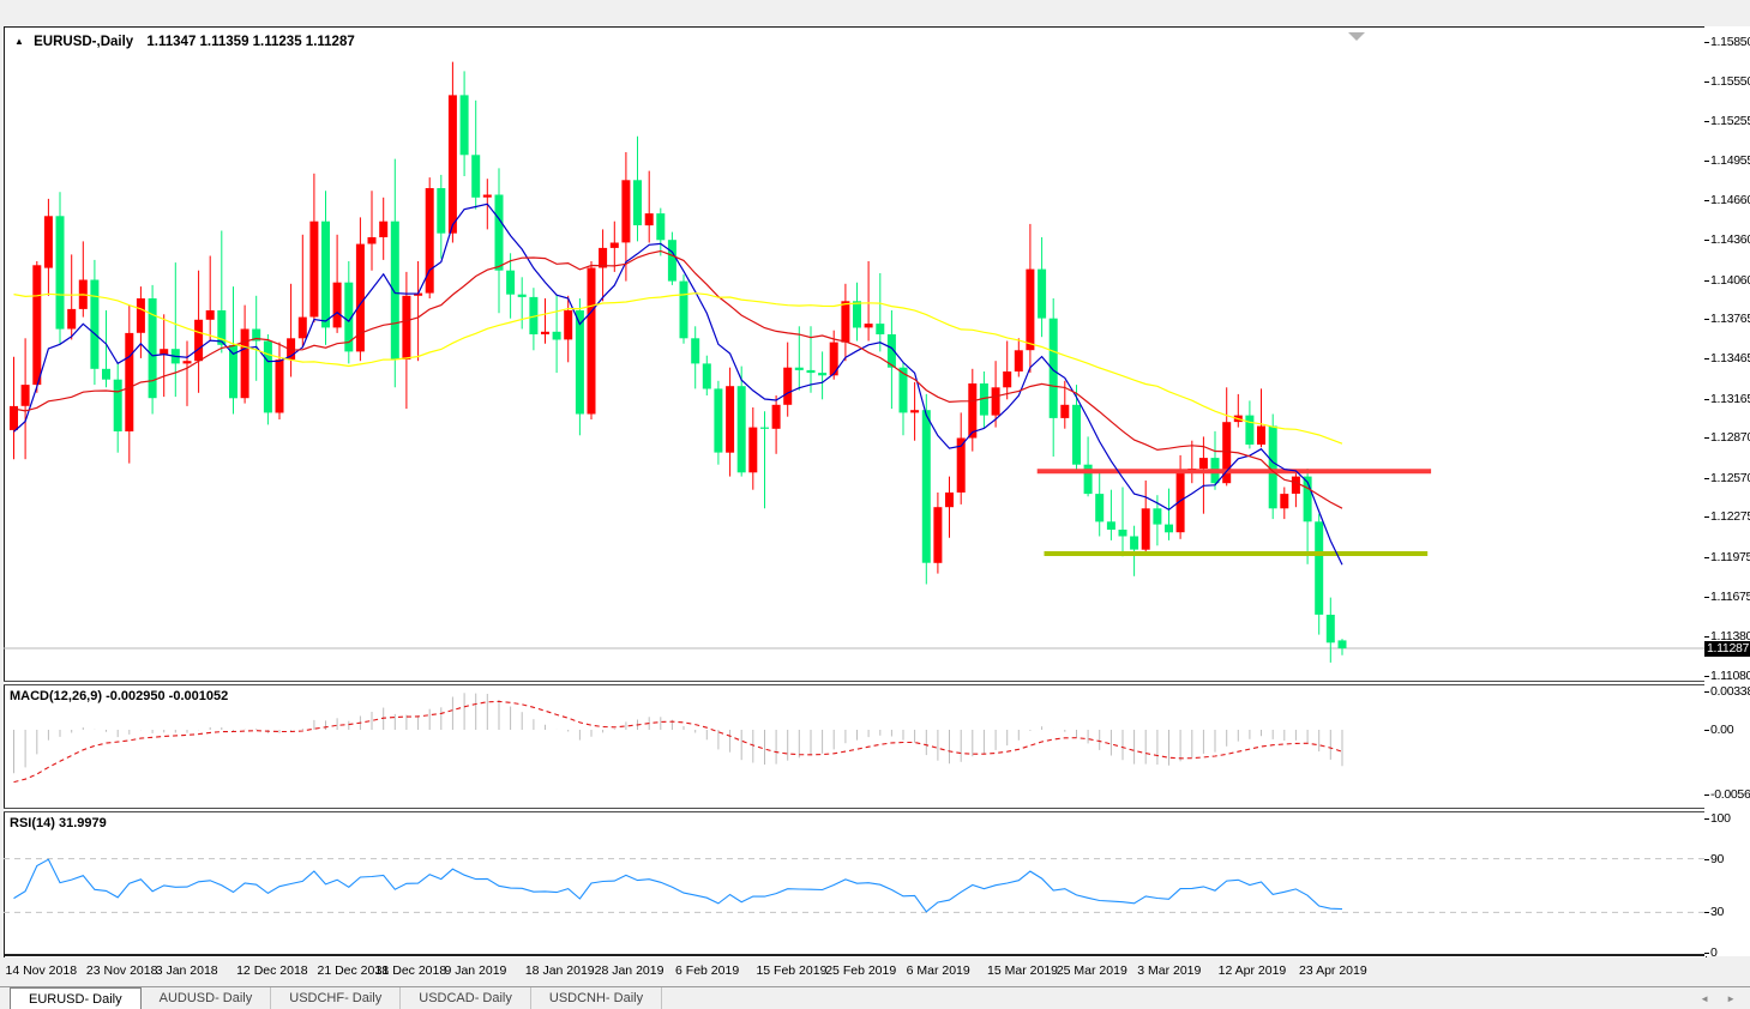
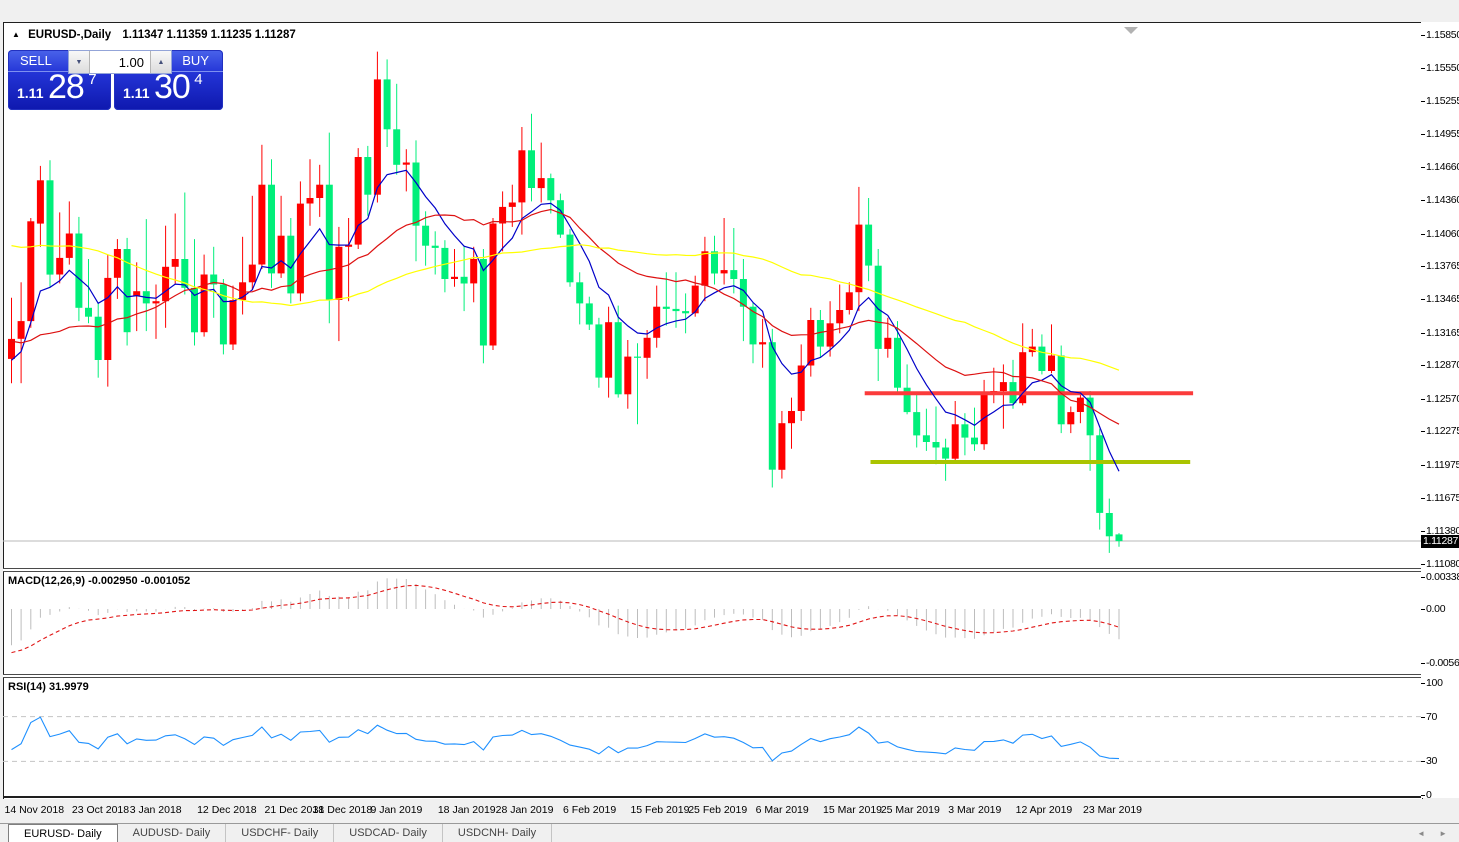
  ▲ EURUSD-,Daily 1.11347 1.11359 1.11235 1.11287
  MACD(12,26,9) -0.002950 -0.001052
  RSI(14) 31.9979
+ SELL
+ 1.11 28 7
+ BUY
+ 1.11 30 4
+ 1.00
  1.1585
  1.1555
  1.1525
  1.1495
  1.1466
  1.1436
  1.1406
  1.1376
  1.1346
  1.1316
  1.1287
  1.1257
  1.1227
  1.11975
  1.11675
  1.11380
  1.11080
  0.0033
  0.00
  -0.0056
  100
- 90
+ 70
  30
  0
  1.11287
  14 Nov 2018
- 23 Nov 2018
+ 23 Oct 2018
  3 Jan 2018
  12 Dec 2018
  21 Dec 2018
  31 Dec 2018
  9 Jan 2019
  18 Jan 2019
  28 Jan 2019
  6 Feb 2019
  15 Feb 2019
  25 Feb 2019
  6 Mar 2019
  15 Mar 2019
  25 Mar 2019
  3 Mar 2019
  12 Apr 2019
- 23 Apr 2019
+ 23 Mar 2019
  EURUSD- Daily
  AUDUSD- Daily
  USDCHF- Daily
  USDCAD- Daily
  USDCNH- Daily
  ◄
  ►
